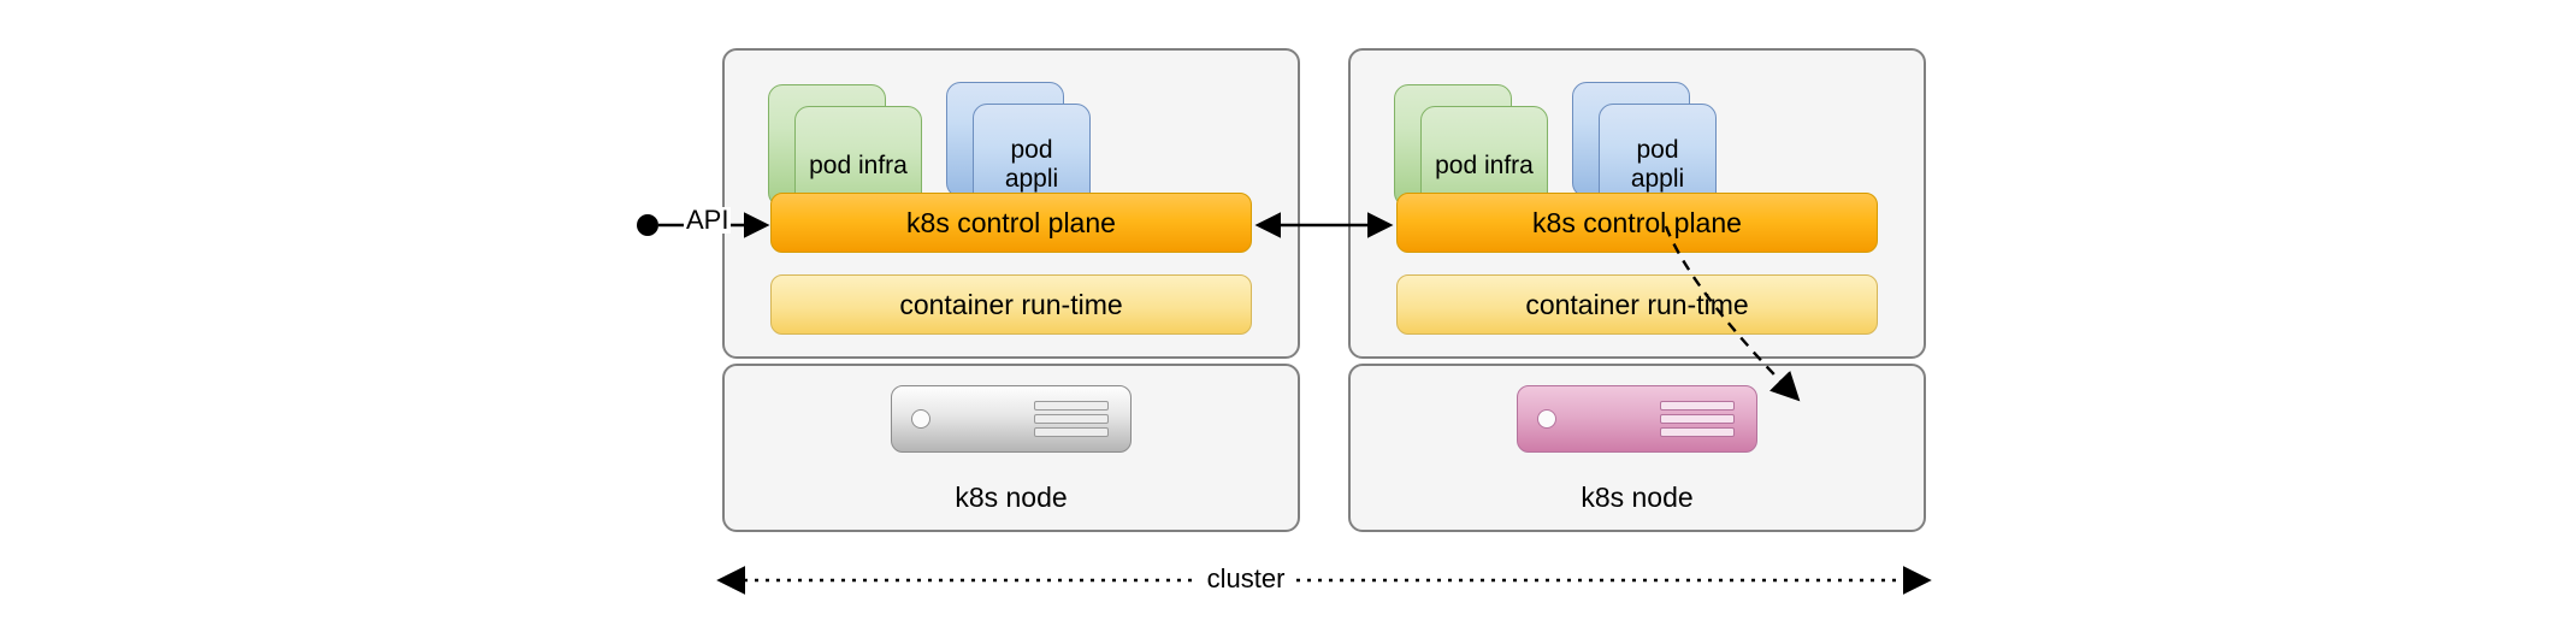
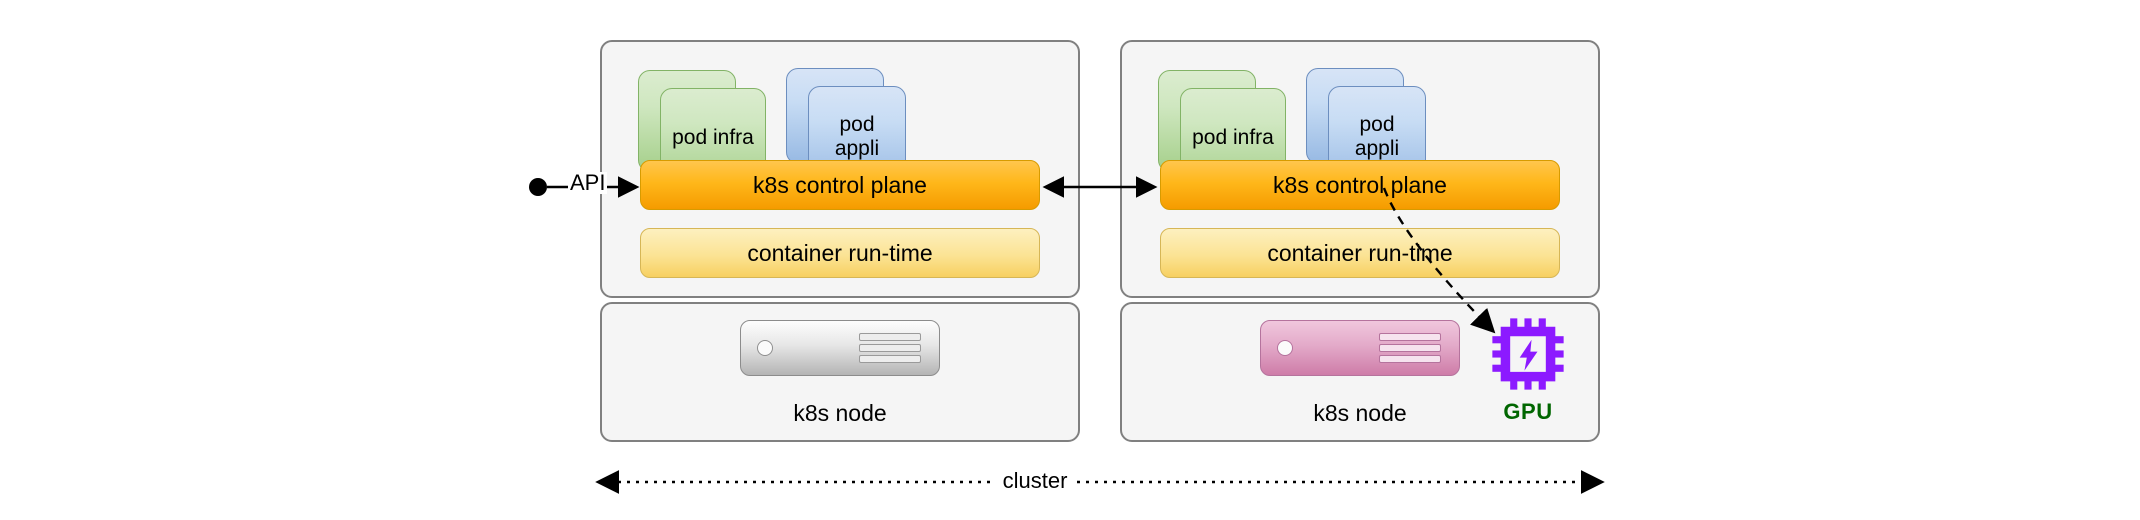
  pod infra
  pod
  appli
  k8s control plane
  container run-time
  pod infra
  pod
  appli
  k8s control plane
  container run-time
  k8s node
  k8s node
+ GPU
  API
  cluster
